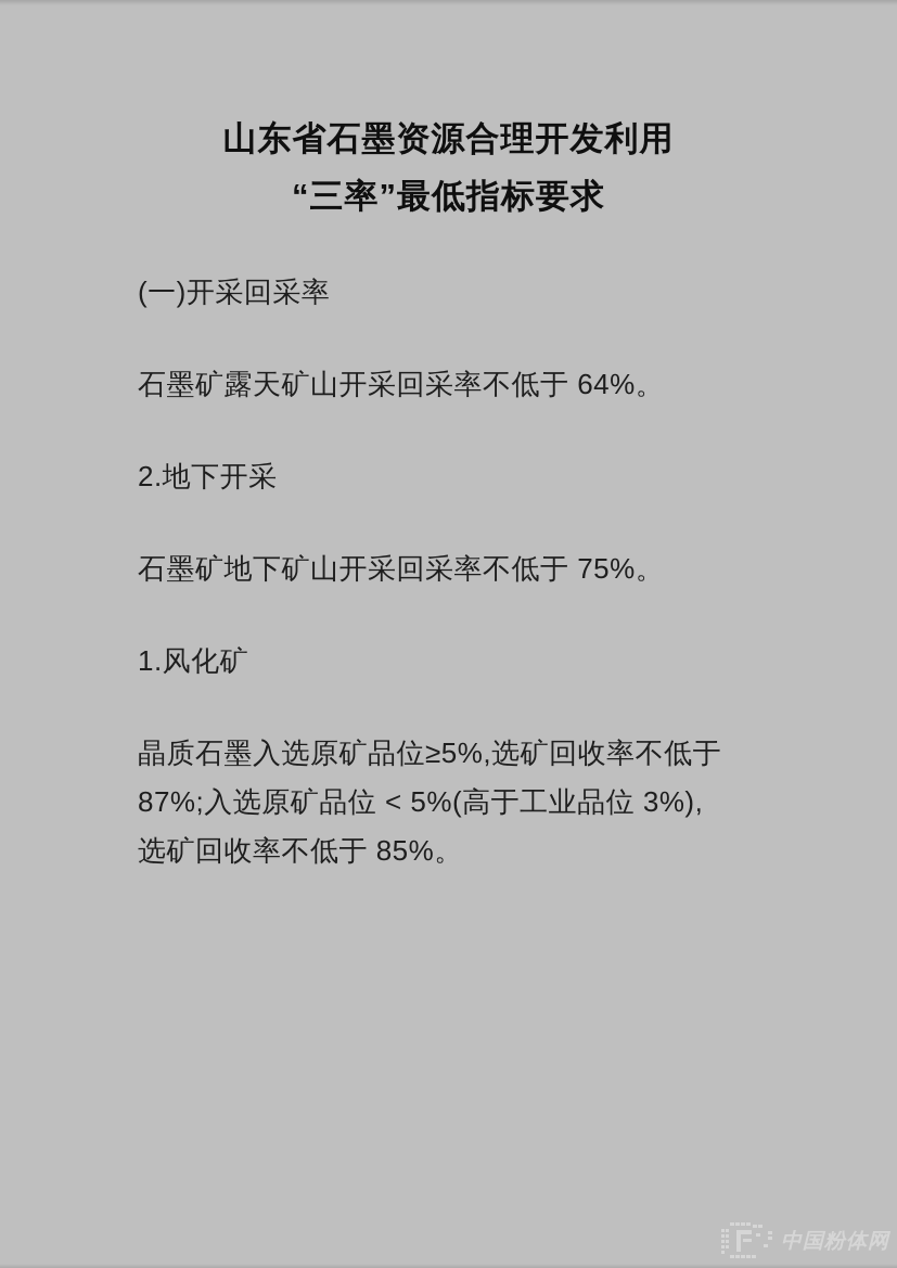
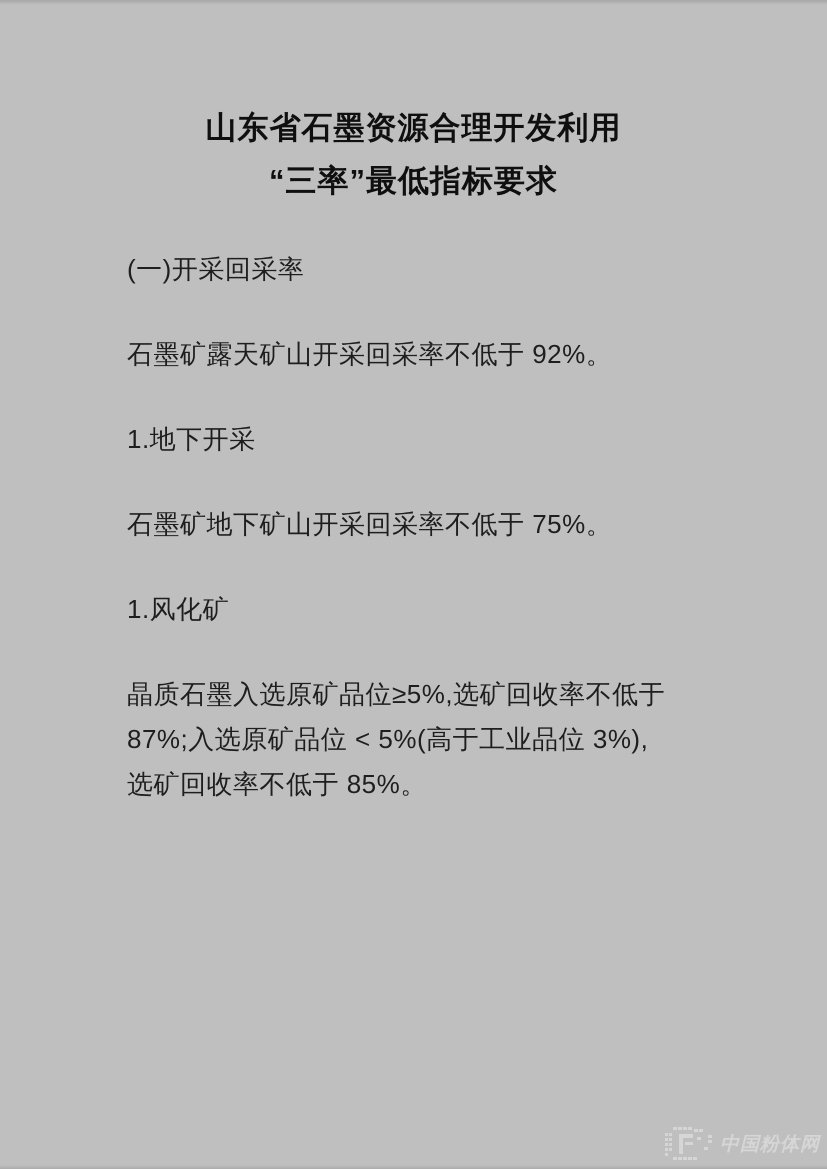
  山东省石墨资源合理开发利用
  “三率”最低指标要求
  (一)开采回采率
- 石墨矿露天矿山开采回采率不低于 64%。
+ 石墨矿露天矿山开采回采率不低于 92%。
- 2.地下开采
+ 1.地下开采
  石墨矿地下矿山开采回采率不低于 75%。
  1.风化矿
  晶质石墨入选原矿品位≥5%,选矿回收率不低于
  87%;入选原矿品位 < 5%(高于工业品位 3%),
  选矿回收率不低于 85%。
